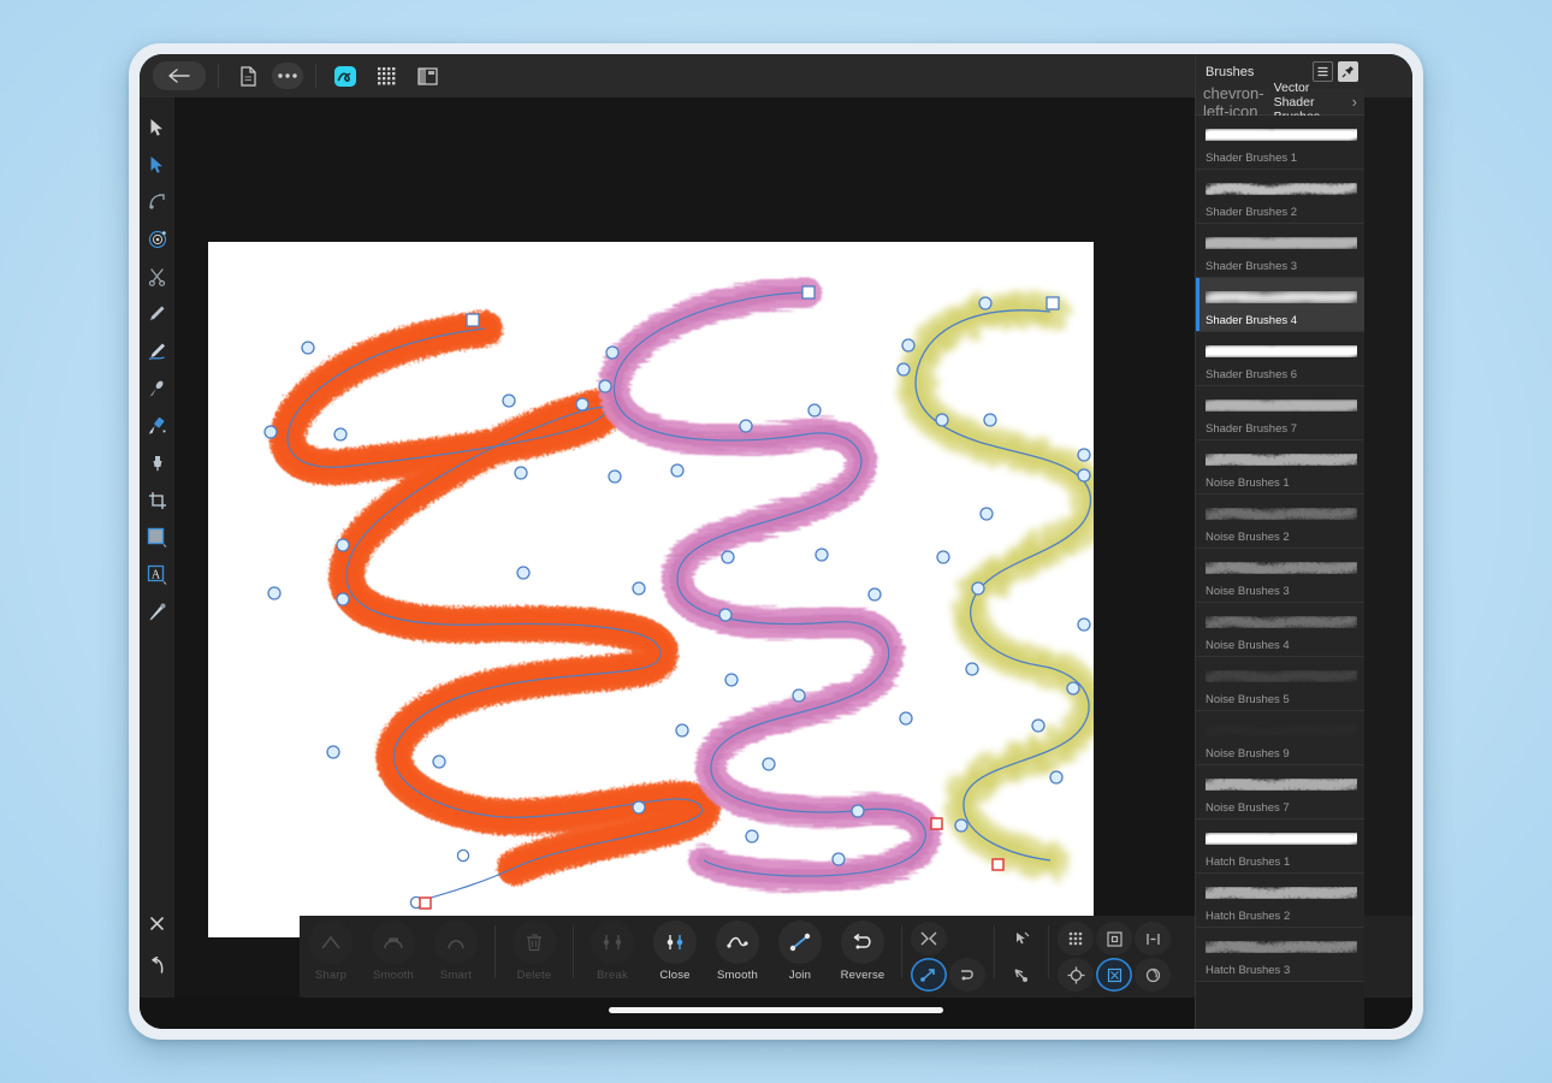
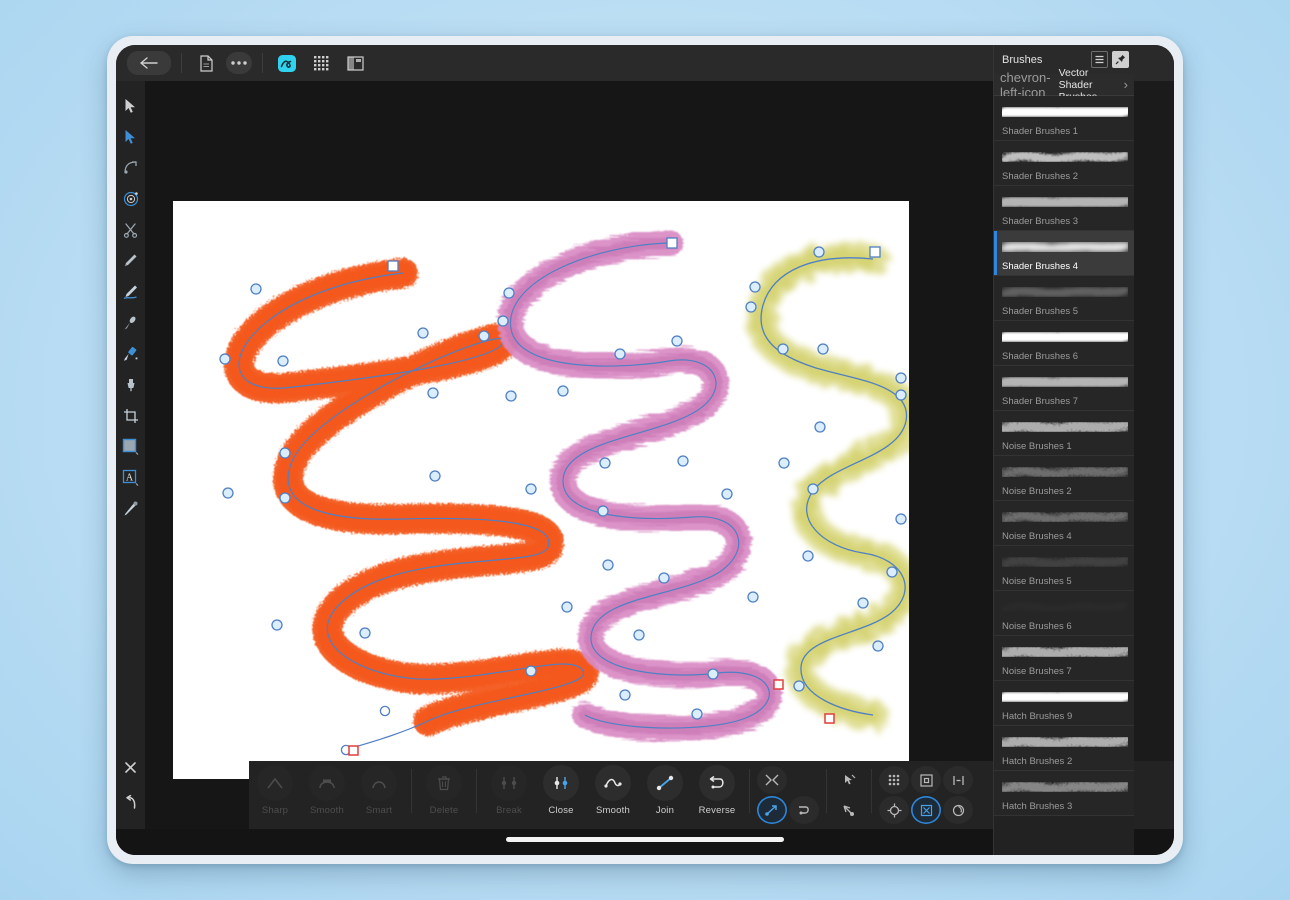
  A
  Sharp
  Smooth
  Smart
  Delete
  Break
  Close
  Smooth
  Join
  Reverse
  Brushes
  chevron-left-icon
  ›
  Shader Brushes 1
  Shader Brushes 2
  Shader Brushes 3
  Shader Brushes 4
+ Shader Brushes 5
  Shader Brushes 6
  Shader Brushes 7
  Noise Brushes 1
  Noise Brushes 2
- Noise Brushes 3
  Noise Brushes 4
  Noise Brushes 5
- Noise Brushes 9
+ Noise Brushes 6
  Noise Brushes 7
- Hatch Brushes 1
+ Hatch Brushes 9
  Hatch Brushes 2
  Hatch Brushes 3
